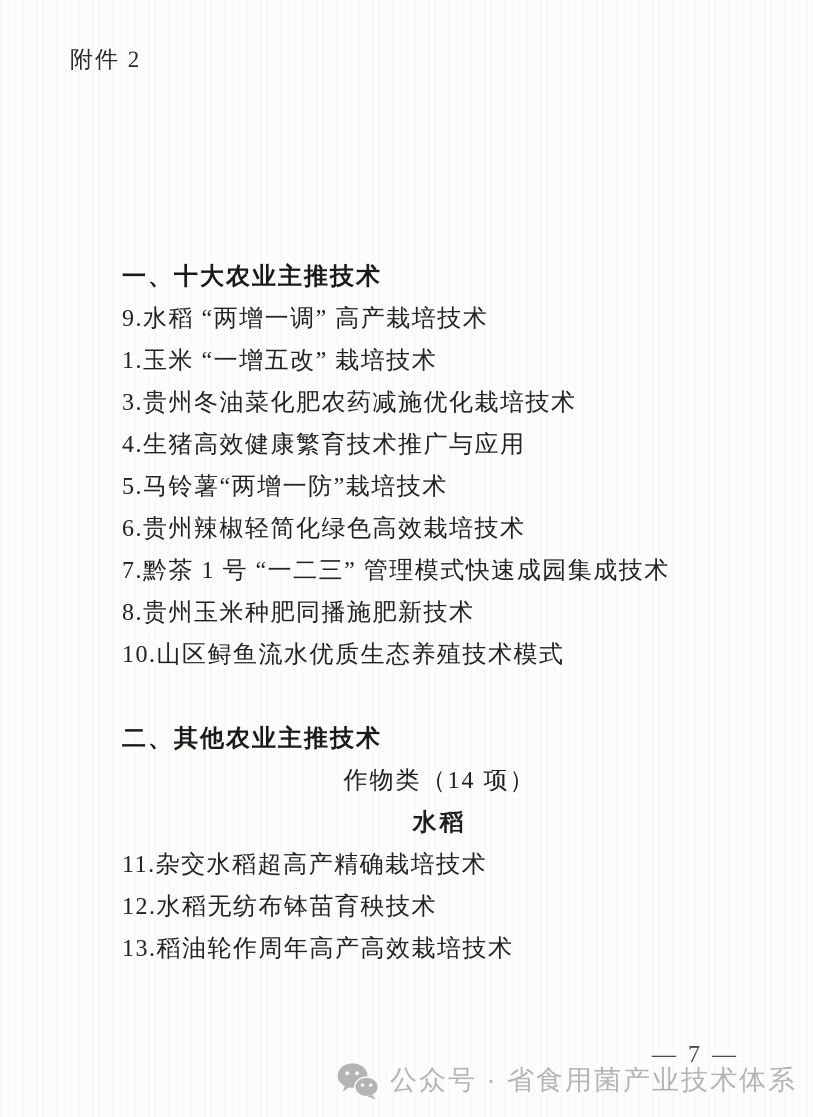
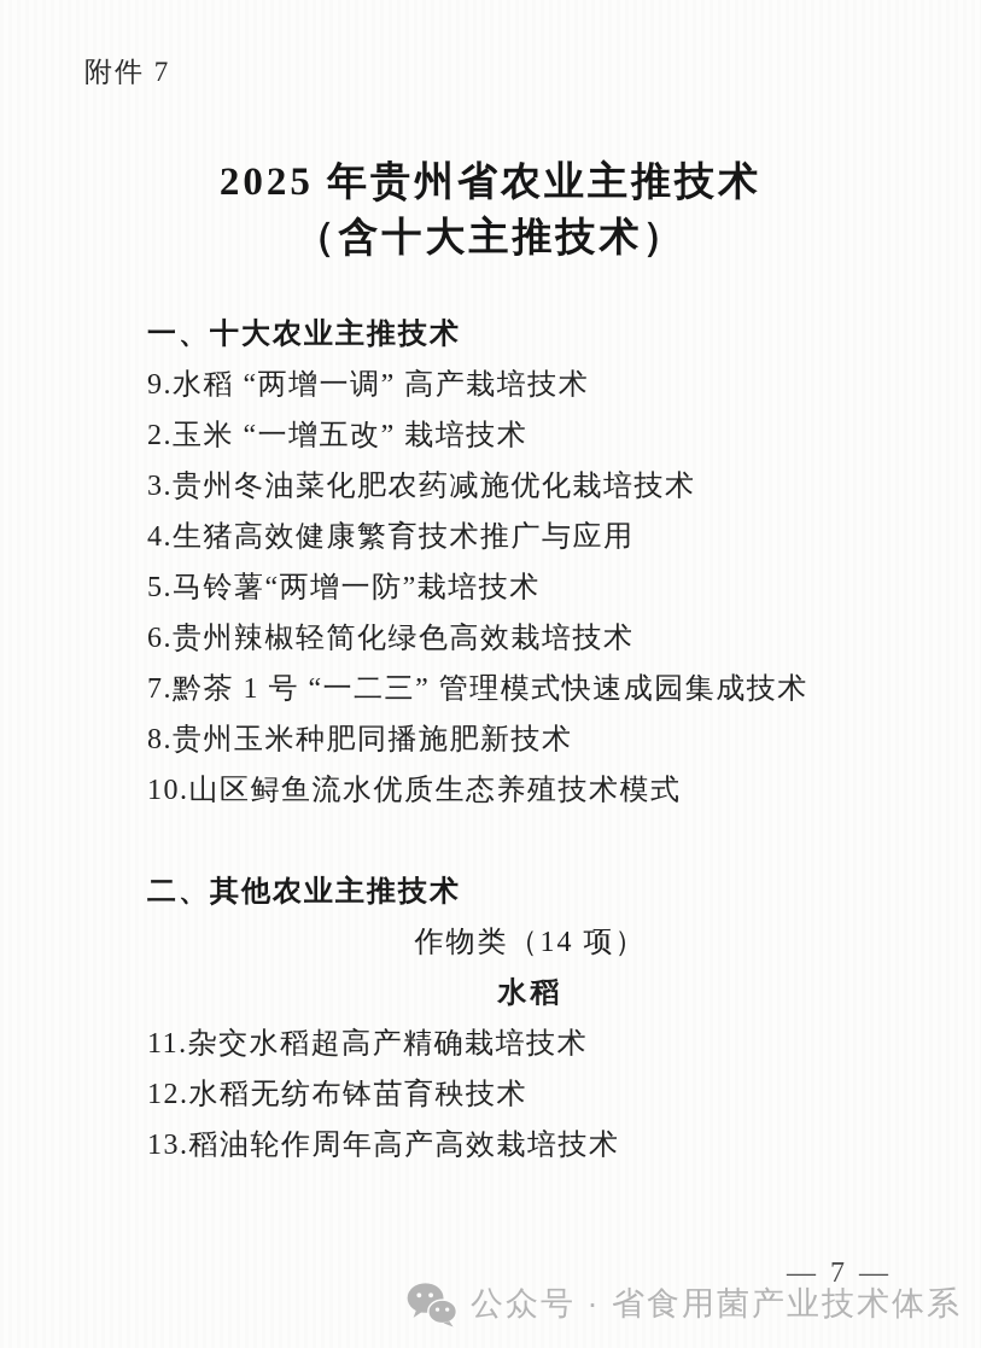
- 附件 2
+ 附件 7
+ 2025 年贵州省农业主推技术
+ （含十大主推技术）
  一、十大农业主推技术
  9.水稻 “两增一调” 高产栽培技术
- 1.玉米 “一增五改” 栽培技术
+ 2.玉米 “一增五改” 栽培技术
  3.贵州冬油菜化肥农药减施优化栽培技术
  4.生猪高效健康繁育技术推广与应用
  5.马铃薯“两增一防”栽培技术
  6.贵州辣椒轻简化绿色高效栽培技术
  7.黔茶 1 号 “一二三” 管理模式快速成园集成技术
  8.贵州玉米种肥同播施肥新技术
  10.山区鲟鱼流水优质生态养殖技术模式
  二、其他农业主推技术
  作物类（14 项）
  水稻
  11.杂交水稻超高产精确栽培技术
  12.水稻无纺布钵苗育秧技术
  13.稻油轮作周年高产高效栽培技术
  — 7 —
  公众号 · 省食用菌产业技术体系
